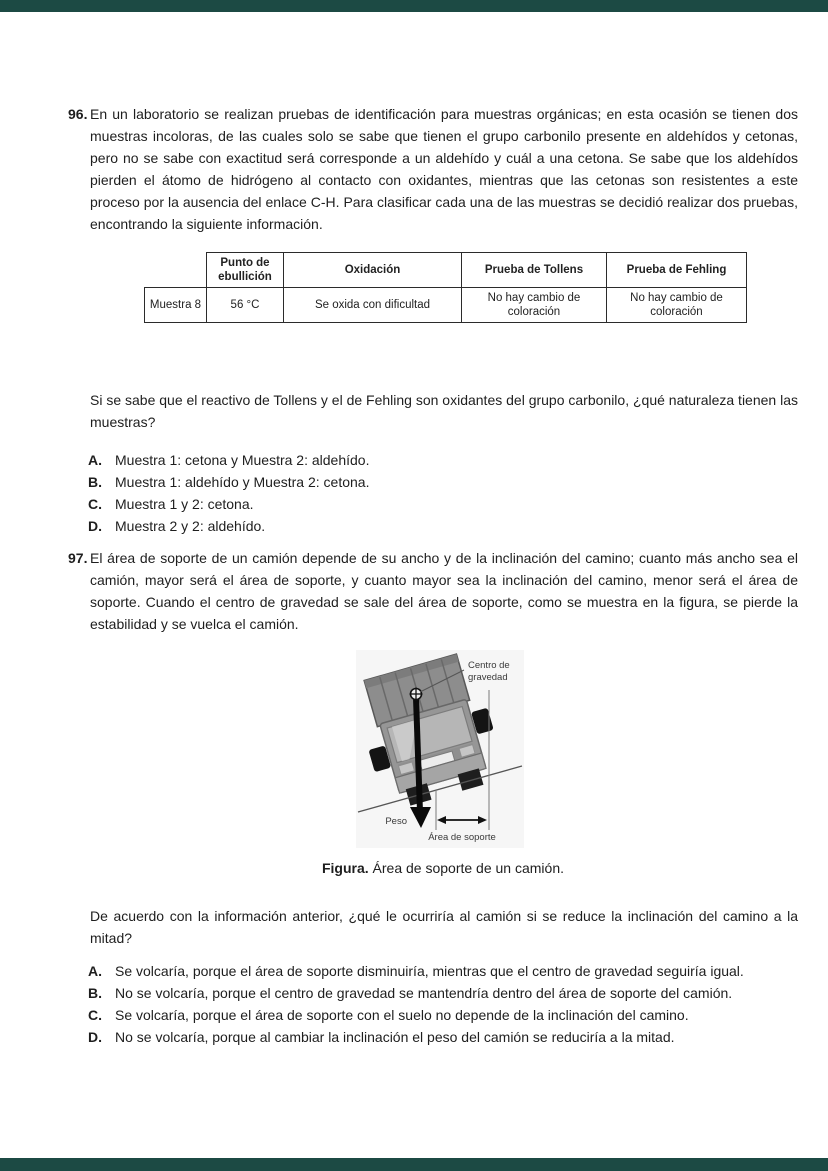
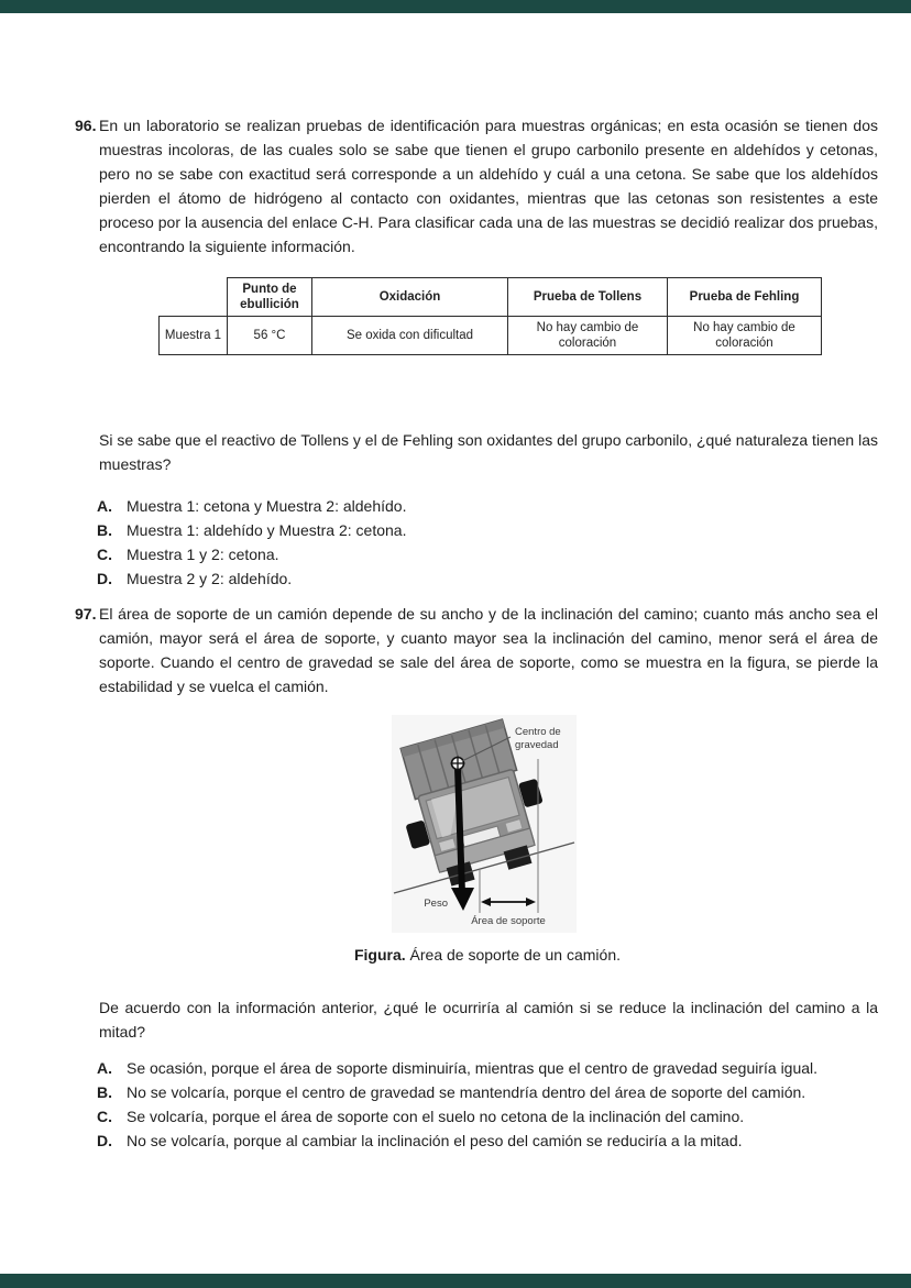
  96.
  En un laboratorio se realizan pruebas de identificación para muestras orgánicas; en esta ocasión se tienen dos muestras incoloras, de las cuales solo se sabe que tienen el grupo carbonilo presente en aldehídos y cetonas, pero no se sabe con exactitud será corresponde a un aldehído y cuál a una cetona. Se sabe que los aldehídos pierden el átomo de hidrógeno al contacto con oxidantes, mientras que las cetonas son resistentes a este proceso por la ausencia del enlace C-H. Para clasificar cada una de las muestras se decidió realizar dos pruebas, encontrando la siguiente información.
  	Punto de ebullición	Oxidación	Prueba de Tollens	Prueba de Fehling
- Muestra 8	56 °C	Se oxida con dificultad	No hay cambio de coloración	No hay cambio de coloración
+ Muestra 1	56 °C	Se oxida con dificultad	No hay cambio de coloración	No hay cambio de coloración
  Si se sabe que el reactivo de Tollens y el de Fehling son oxidantes del grupo carbonilo, ¿qué naturaleza tienen las muestras?
  A.
  Muestra 1: cetona y Muestra 2: aldehído.
  B.
  Muestra 1: aldehído y Muestra 2: cetona.
  C.
  Muestra 1 y 2: cetona.
  D.
  Muestra 2 y 2: aldehído.
  97.
  El área de soporte de un camión depende de su ancho y de la inclinación del camino; cuanto más ancho sea el camión, mayor será el área de soporte, y cuanto mayor sea la inclinación del camino, menor será el área de soporte. Cuando el centro de gravedad se sale del área de soporte, como se muestra en la figura, se pierde la estabilidad y se vuelca el camión.
  Centro de gravedad
  Peso
  Área de soporte
  Figura. Área de soporte de un camión.
  De acuerdo con la información anterior, ¿qué le ocurriría al camión si se reduce la inclinación del camino a la mitad?
  A.
- Se volcaría, porque el área de soporte disminuiría, mientras que el centro de gravedad seguiría igual.
+ Se ocasión, porque el área de soporte disminuiría, mientras que el centro de gravedad seguiría igual.
  B.
  No se volcaría, porque el centro de gravedad se mantendría dentro del área de soporte del camión.
  C.
- Se volcaría, porque el área de soporte con el suelo no depende de la inclinación del camino.
+ Se volcaría, porque el área de soporte con el suelo no cetona de la inclinación del camino.
  D.
  No se volcaría, porque al cambiar la inclinación el peso del camión se reduciría a la mitad.
